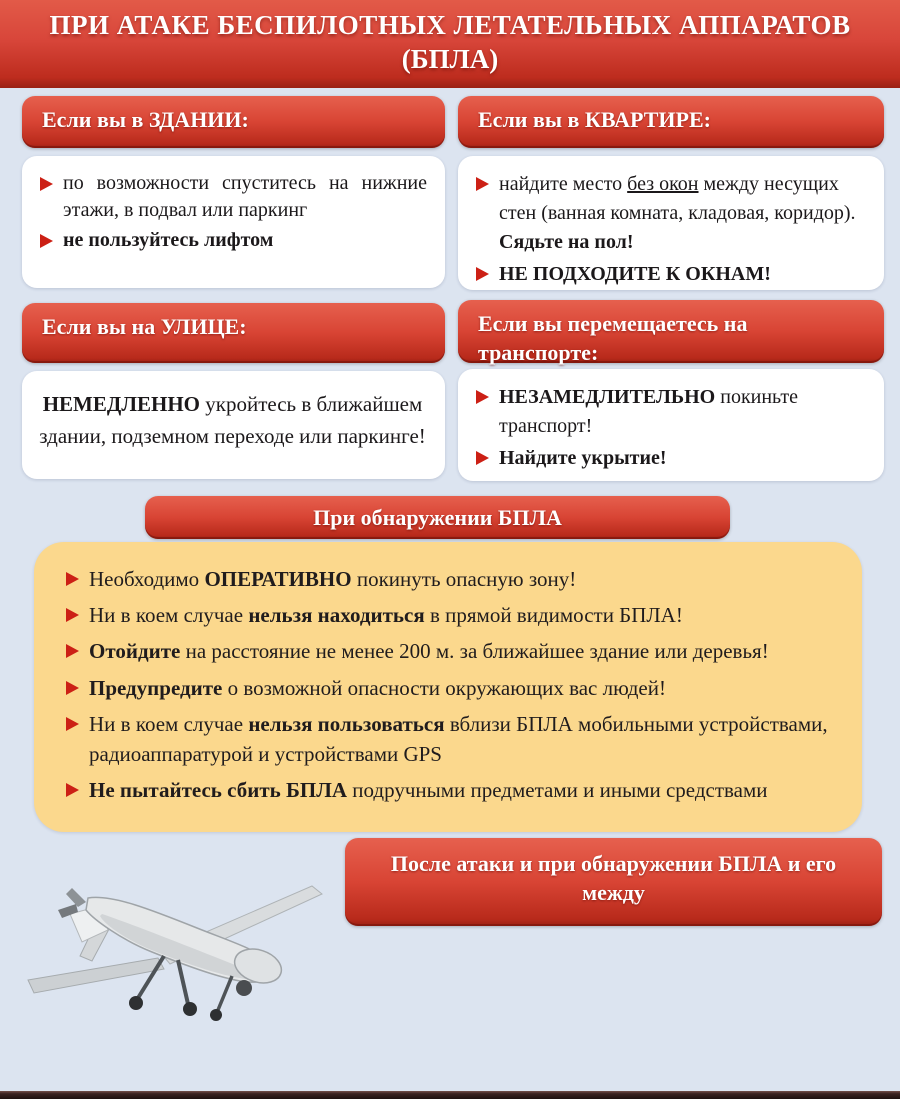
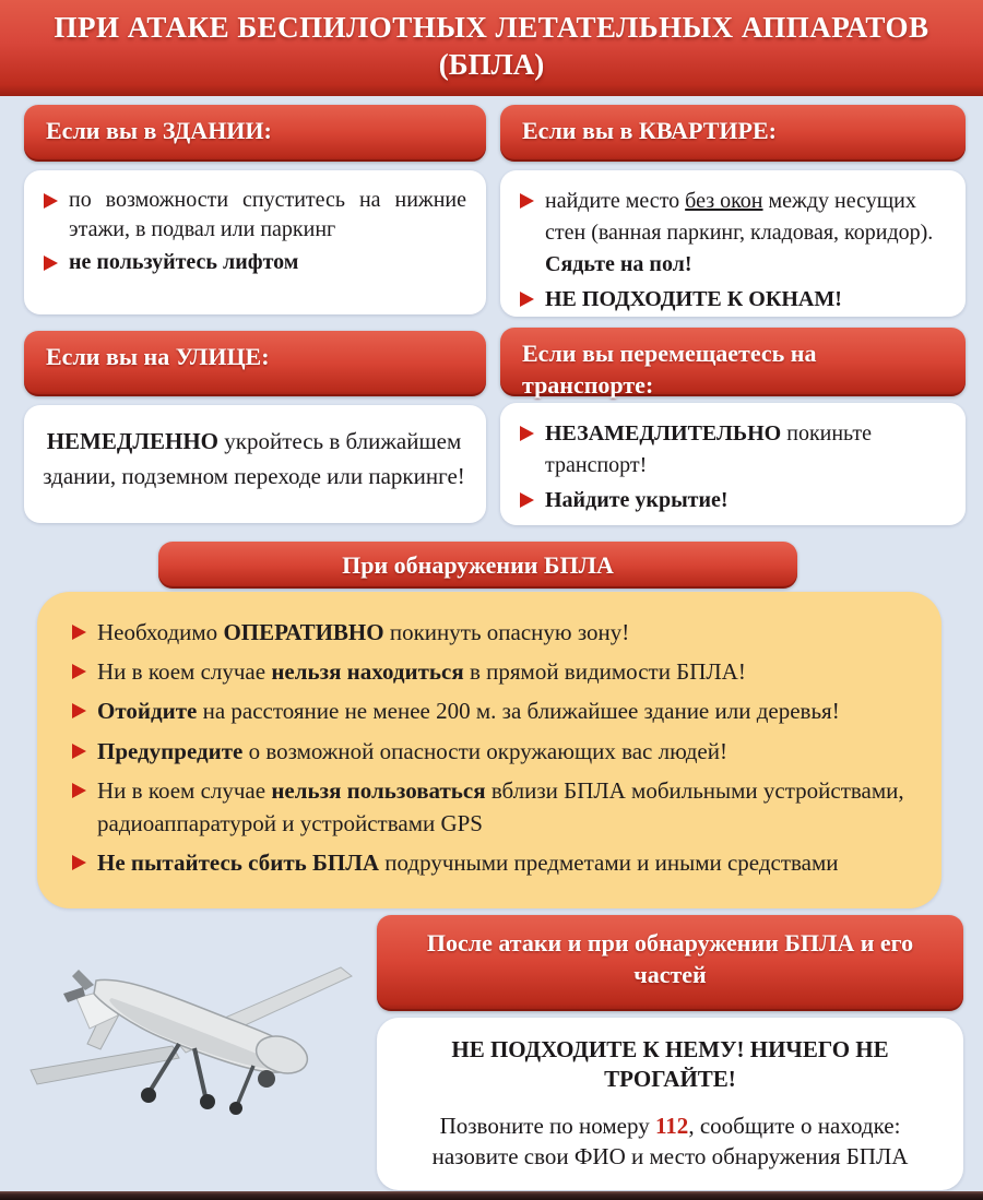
  ПРИ АТАКЕ БЕСПИЛОТНЫХ ЛЕТАТЕЛЬНЫХ АППАРАТОВ
  (БПЛА)
  Если вы в ЗДАНИИ:
  по возможности спуститесь на нижние этажи, в подвал или паркинг
  не пользуйтесь лифтом
  Если вы в КВАРТИРЕ:
- найдите место без окон между несущих стен (ванная комната, кладовая, коридор). Сядьте на пол!
+ найдите место без окон между несущих стен (ванная паркинг, кладовая, коридор). Сядьте на пол!
  НЕ ПОДХОДИТЕ К ОКНАМ!
  Если вы на УЛИЦЕ:
  НЕМЕДЛЕННО укройтесь в ближайшем здании, подземном переходе или паркинге!
  Если вы перемещаетесь на транспорте:
  НЕЗАМЕДЛИТЕЛЬНО покиньте транспорт!
  Найдите укрытие!
  При обнаружении БПЛА
  Необходимо ОПЕРАТИВНО покинуть опасную зону!
  Ни в коем случае нельзя находиться в прямой видимости БПЛА!
  Отойдите на расстояние не менее 200 м. за ближайшее здание или деревья!
  Предупредите о возможной опасности окружающих вас людей!
  Ни в коем случае нельзя пользоваться вблизи БПЛА мобильными устройствами, радиоаппаратурой и устройствами GPS
  Не пытайтесь сбить БПЛА подручными предметами и иными средствами
- После атаки и при обнаружении БПЛА и его между
+ После атаки и при обнаружении БПЛА и его частей
+ НЕ ПОДХОДИТЕ К НЕМУ! НИЧЕГО НЕ ТРОГАЙТЕ!
+ Позвоните по номеру 112, сообщите о находке: назовите свои ФИО и место обнаружения БПЛА
